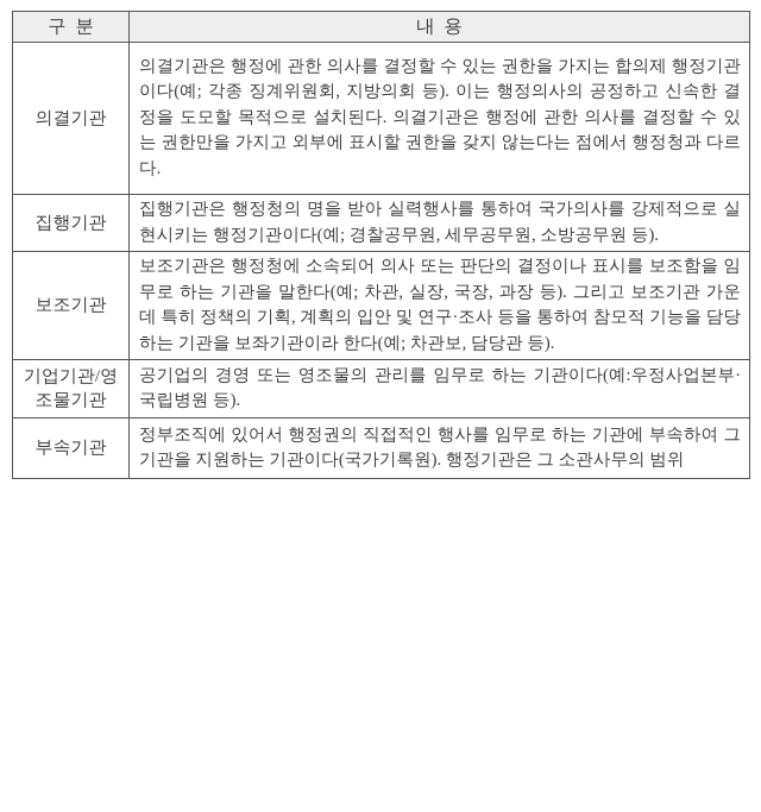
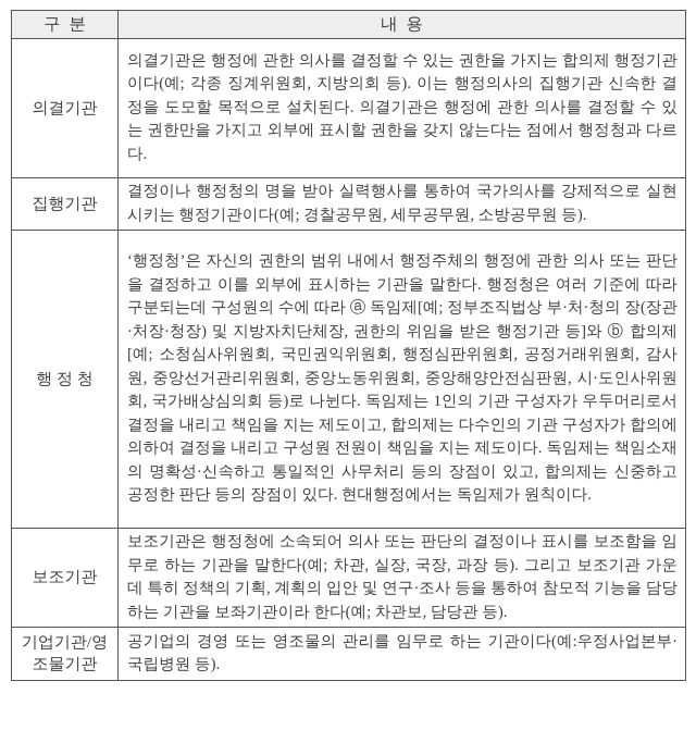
  구 분	내 용
- 의결기관	의결기관은 행정에 관한 의사를 결정할 수 있는 권한을 가지는 합의제 행정기관이다(예; 각종 징계위원회, 지방의회 등). 이는 행정의사의 공정하고 신속한 결정을 도모할 목적으로 설치된다. 의결기관은 행정에 관한 의사를 결정할 수 있는 권한만을 가지고 외부에 표시할 권한을 갖지 않는다는 점에서 행정청과 다르다.
+ 의결기관	의결기관은 행정에 관한 의사를 결정할 수 있는 권한을 가지는 합의제 행정기관이다(예; 각종 징계위원회, 지방의회 등). 이는 행정의사의 집행기관 신속한 결정을 도모할 목적으로 설치된다. 의결기관은 행정에 관한 의사를 결정할 수 있는 권한만을 가지고 외부에 표시할 권한을 갖지 않는다는 점에서 행정청과 다르다.
- 집행기관	집행기관은 행정청의 명을 받아 실력행사를 통하여 국가의사를 강제적으로 실현시키는 행정기관이다(예; 경찰공무원, 세무공무원, 소방공무원 등).
+ 집행기관	결정이나 행정청의 명을 받아 실력행사를 통하여 국가의사를 강제적으로 실현시키는 행정기관이다(예; 경찰공무원, 세무공무원, 소방공무원 등).
+ 행 정 청	‘행정청’은 자신의 권한의 범위 내에서 행정주체의 행정에 관한 의사 또는 판단을 결정하고 이를 외부에 표시하는 기관을 말한다. 행정청은 여러 기준에 따라 구분되는데 구성원의 수에 따라 ⓐ 독임제[예; 정부조직법상 부·처·청의 장(장관·처장·청장) 및 지방자치단체장, 권한의 위임을 받은 행정기관 등]와 ⓑ 합의제[예; 소청심사위원회, 국민권익위원회, 행정심판위원회, 공정거래위원회, 감사원, 중앙선거관리위원회, 중앙노동위원회, 중앙해양안전심판원, 시·도인사위원회, 국가배상심의회 등)로 나뉜다. 독임제는 1인의 기관 구성자가 우두머리로서 결정을 내리고 책임을 지는 제도이고, 합의제는 다수인의 기관 구성자가 합의에 의하여 결정을 내리고 구성원 전원이 책임을 지는 제도이다. 독임제는 책임소재의 명확성·신속하고 통일적인 사무처리 등의 장점이 있고, 합의제는 신중하고 공정한 판단 등의 장점이 있다. 현대행정에서는 독임제가 원칙이다.
  보조기관	보조기관은 행정청에 소속되어 의사 또는 판단의 결정이나 표시를 보조함을 임무로 하는 기관을 말한다(예; 차관, 실장, 국장, 과장 등). 그리고 보조기관 가운데 특히 정책의 기획, 계획의 입안 및 연구·조사 등을 통하여 참모적 기능을 담당하는 기관을 보좌기관이라 한다(예; 차관보, 담당관 등).
  기업기관/영조물기관	공기업의 경영 또는 영조물의 관리를 임무로 하는 기관이다(예:우정사업본부·국립병원 등).
- 부속기관	정부조직에 있어서 행정권의 직접적인 행사를 임무로 하는 기관에 부속하여 그 기관을 지원하는 기관이다(국가기록원). 행정기관은 그 소관사무의 범위
